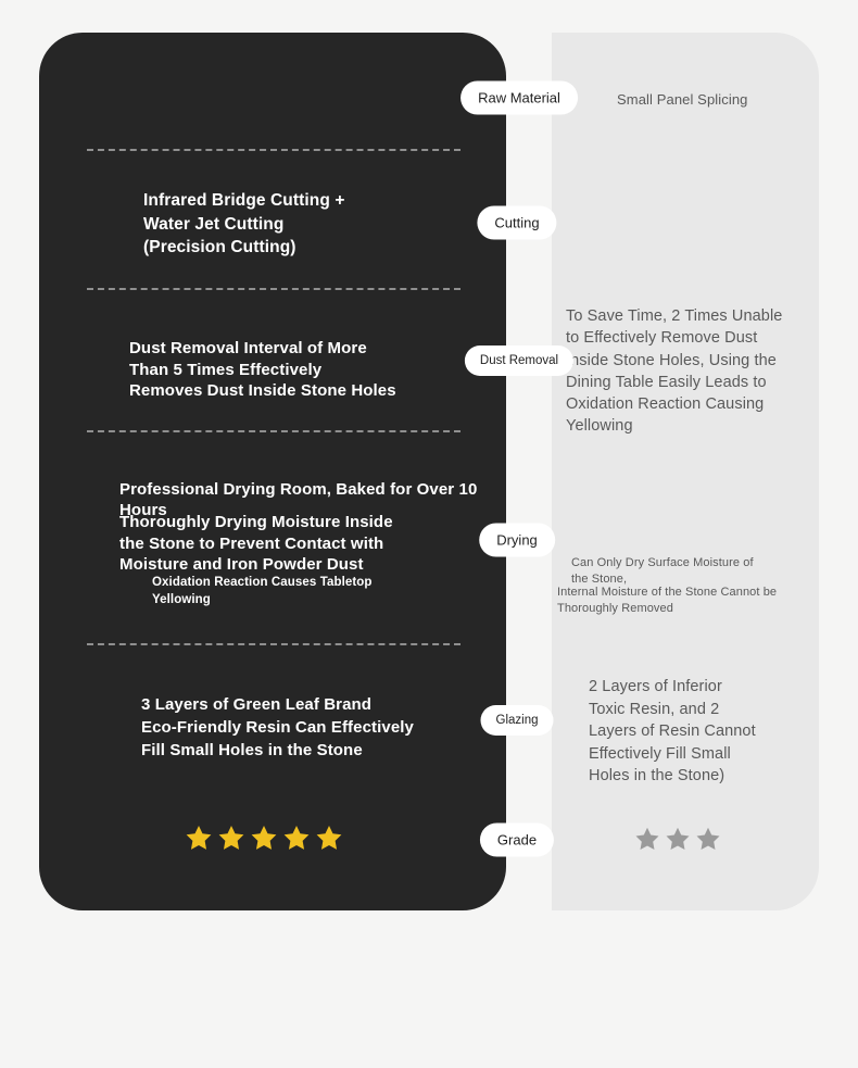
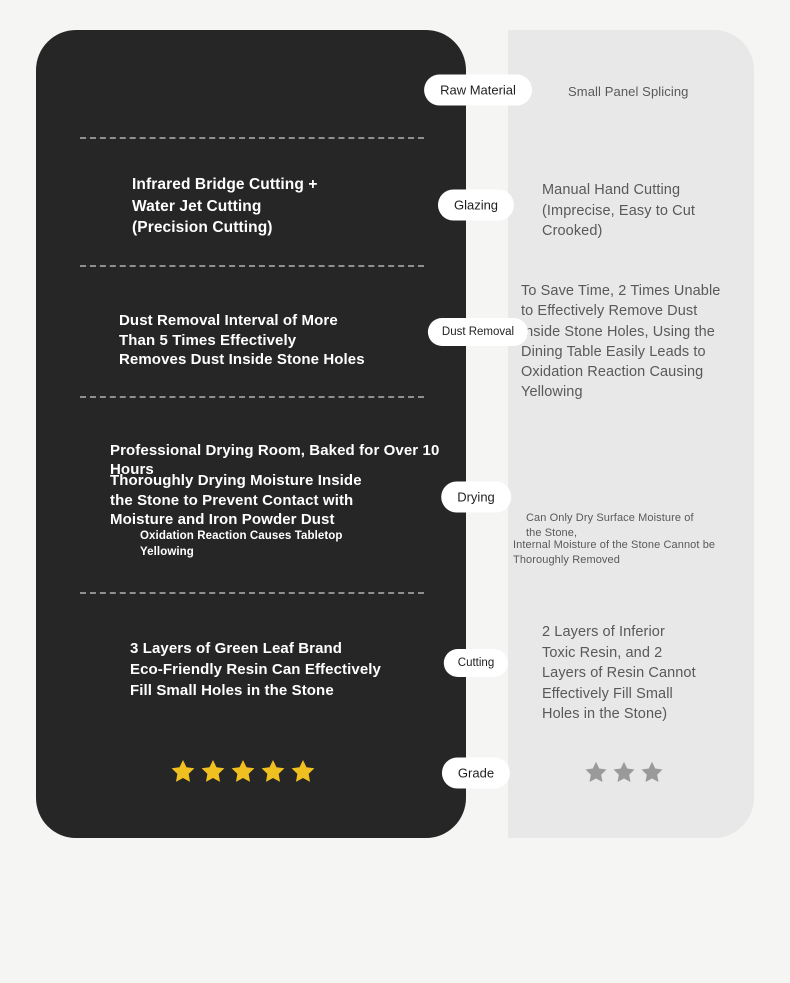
  Infrared Bridge Cutting +
  Water Jet Cutting
  (Precision Cutting)
  Dust Removal Interval of More
  Than 5 Times Effectively
  Removes Dust Inside Stone Holes
  Professional Drying Room, Baked for Over 10 Hours
  Thoroughly Drying Moisture Inside
  the Stone to Prevent Contact with
  Moisture and Iron Powder Dust
  Oxidation Reaction Causes Tabletop
  Yellowing
  3 Layers of Green Leaf Brand
  Eco-Friendly Resin Can Effectively
  Fill Small Holes in the Stone
  Small Panel Splicing
+ Manual Hand Cutting
+ (Imprecise, Easy to Cut
+ Crooked)
  To Save Time, 2 Times Unable
  to Effectively Remove Dust
  nside Stone Holes, Using the
  Dining Table Easily Leads to
  Oxidation Reaction Causing
  Yellowing
  Can Only Dry Surface Moisture of
  the Stone,
  Internal Moisture of the Stone Cannot be
  Thoroughly Removed
  2 Layers of Inferior
  Toxic Resin, and 2
  Layers of Resin Cannot
  Effectively Fill Small
  Holes in the Stone)
  Raw Material
- Cutting
+ Glazing
  Dust Removal
  Drying
- Glazing
+ Cutting
  Grade
